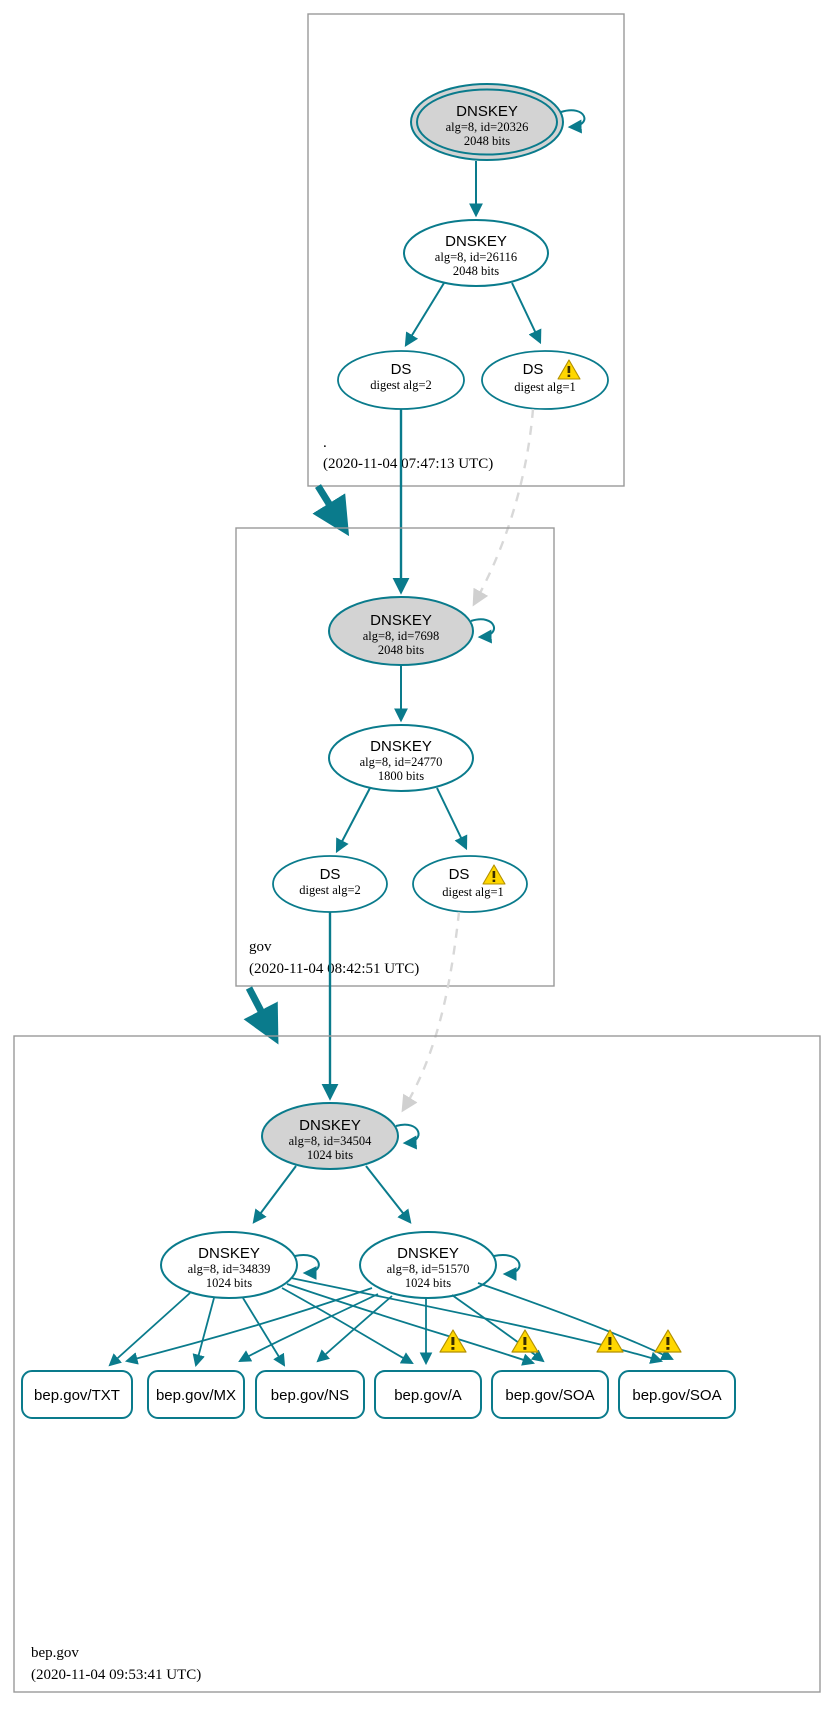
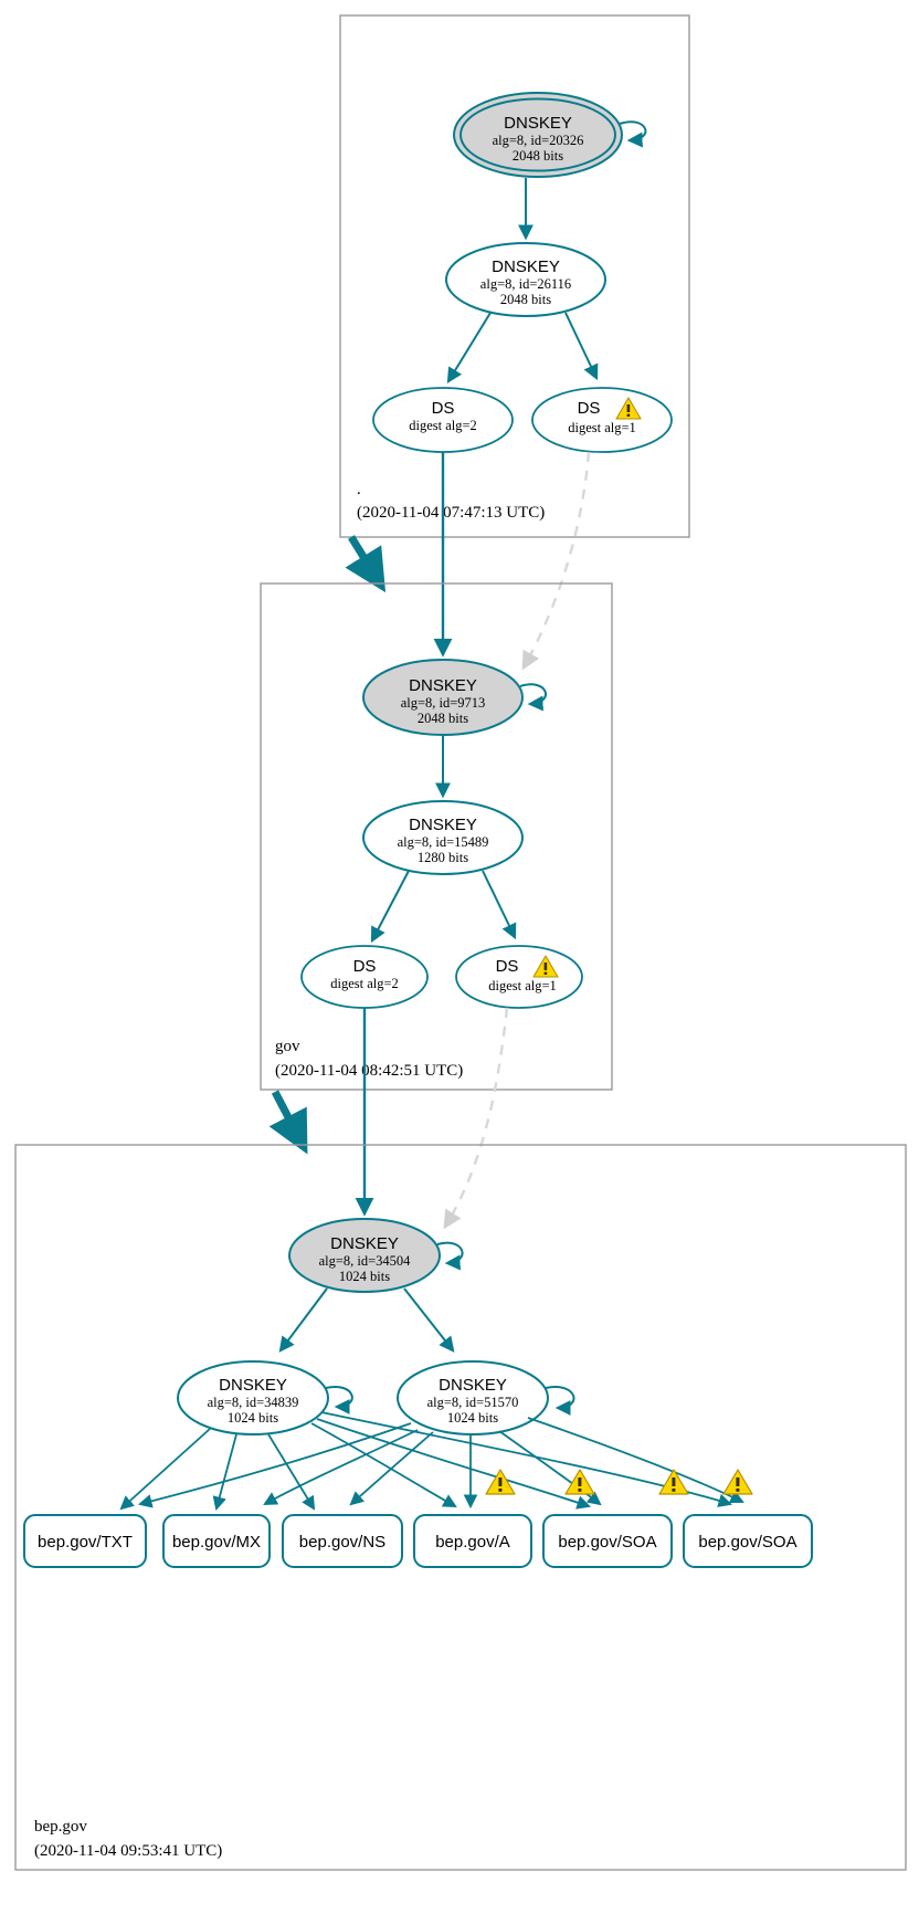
  DNSKEY
  alg=8, id=20326
  2048 bits
  DNSKEY
  alg=8, id=26116
  2048 bits
  DS
  digest alg=2
  DS
  digest alg=1
  .
  (2020-11-04 07:47:13 UTC)
  DNSKEY
- alg=8, id=7698
+ alg=8, id=9713
  2048 bits
  DNSKEY
- alg=8, id=24770
+ alg=8, id=15489
- 1800 bits
+ 1280 bits
  DS
  digest alg=2
  DS
  digest alg=1
  gov
  (2020-11-048:42:51 UTC)
  DNSKEY
  alg=8, id=34504
  1024 bits
  DNSKEY
  alg=8, id=34839
  1024 bits
  DNSKEY
  alg=8, id=51570
  1024 bits
  bep.gov/TXT
  bep.gov/MX
  bep.gov/NS
  bep.gov/A
  bep.gov/SOA
  bep.gov/SOA
  bep.gov
  (2020-11-04 09:53:41 UTC)
